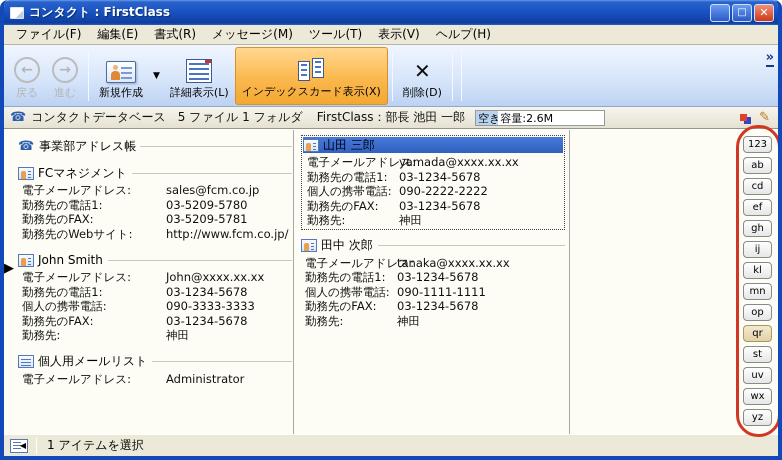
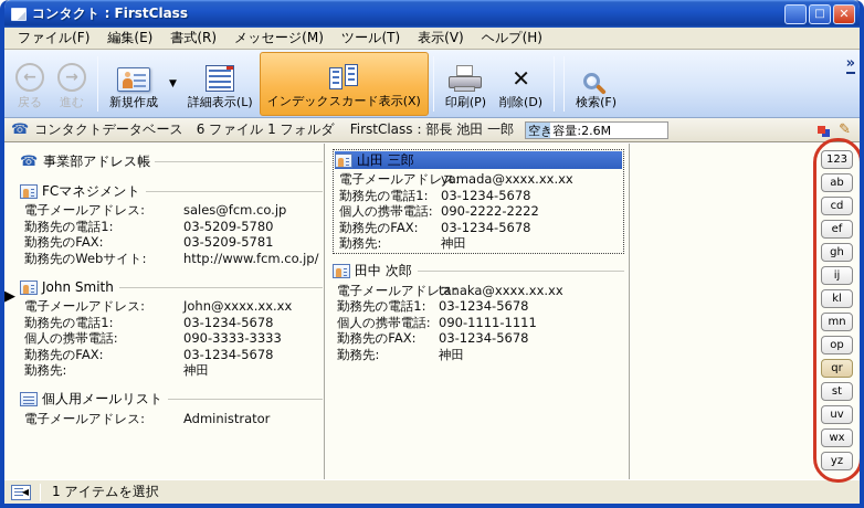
  コンタクト : FirstClass
  □
  ✕
  ファイル(F)
  編集(E)
  書式(R)
  メッセージ(M)
  ツール(T)
  表示(V)
  ヘルプ(H)
  ←
  戻る
  →
  進む
  新規作成
  ▼
  詳細表示(L)
  インデックスカード表示(X)
+ 印刷(P)
  ✕
  削除(D)
+ 検索(F)
  »
  ☎
- コンタクトデータベース 5 ファイル 1 フォルダ
+ コンタクトデータベース 6 ファイル 1 フォルダ
  FirstClass：部長 池田 一郎
  空き容量:2.6M
  ✎
  ☎
  事業部アドレス帳
  FCマネジメント
  電子メールアドレス:
  sales@fcm.co.jp
  勤務先の電話1:
  03-5209-5780
  勤務先のFAX:
  03-5209-5781
  勤務先のWebサイト:
  http://www.fcm.co.jp/
  John Smith
  電子メールアドレス:
  John@xxxx.xx.xx
  勤務先の電話1:
  03-1234-5678
  個人の携帯電話:
  090-3333-3333
  勤務先のFAX:
  03-1234-5678
  勤務先:
  神田
  個人用メールリスト
  電子メールアドレス:
  Administrator
  山田 三郎
  電子メールアドレ
  yamada@xxxx.xx.xx
  勤務先の電話1:
  03-1234-5678
  個人の携帯電話:
  090-2222-2222
  勤務先のFAX:
  03-1234-5678
  勤務先:
  神田
  田中 次郎
  電子メールアドレ
  tanaka@xxxx.xx.xx
  勤務先の電話1:
  03-1234-5678
  個人の携帯電話:
  090-1111-1111
  勤務先のFAX:
  03-1234-5678
  勤務先:
  神田
  123
  ab
  cd
  ef
  gh
  ij
  kl
  mn
  op
  qr
  st
  uv
  wx
  yz
  1 アイテムを選択
  ▶
